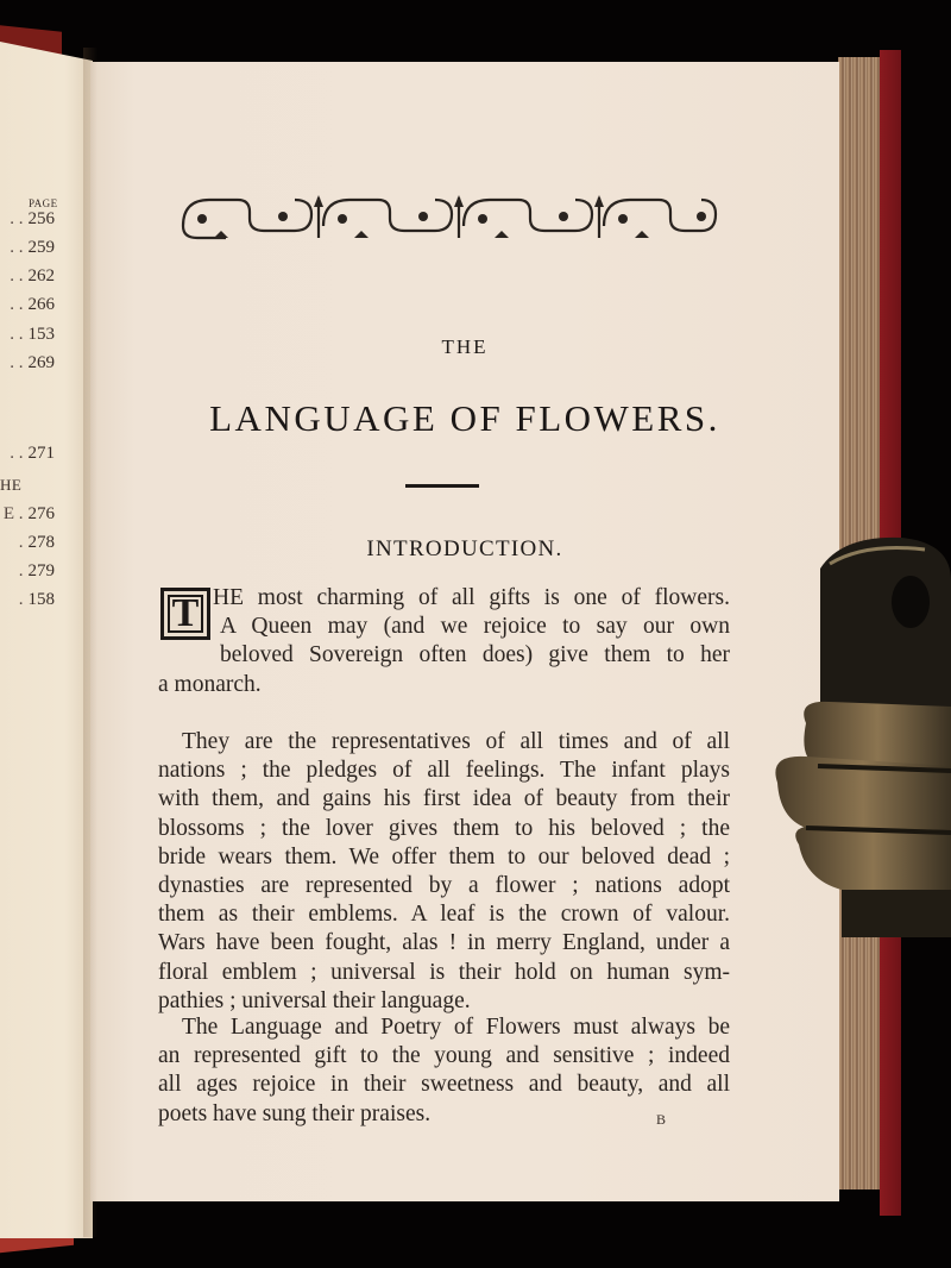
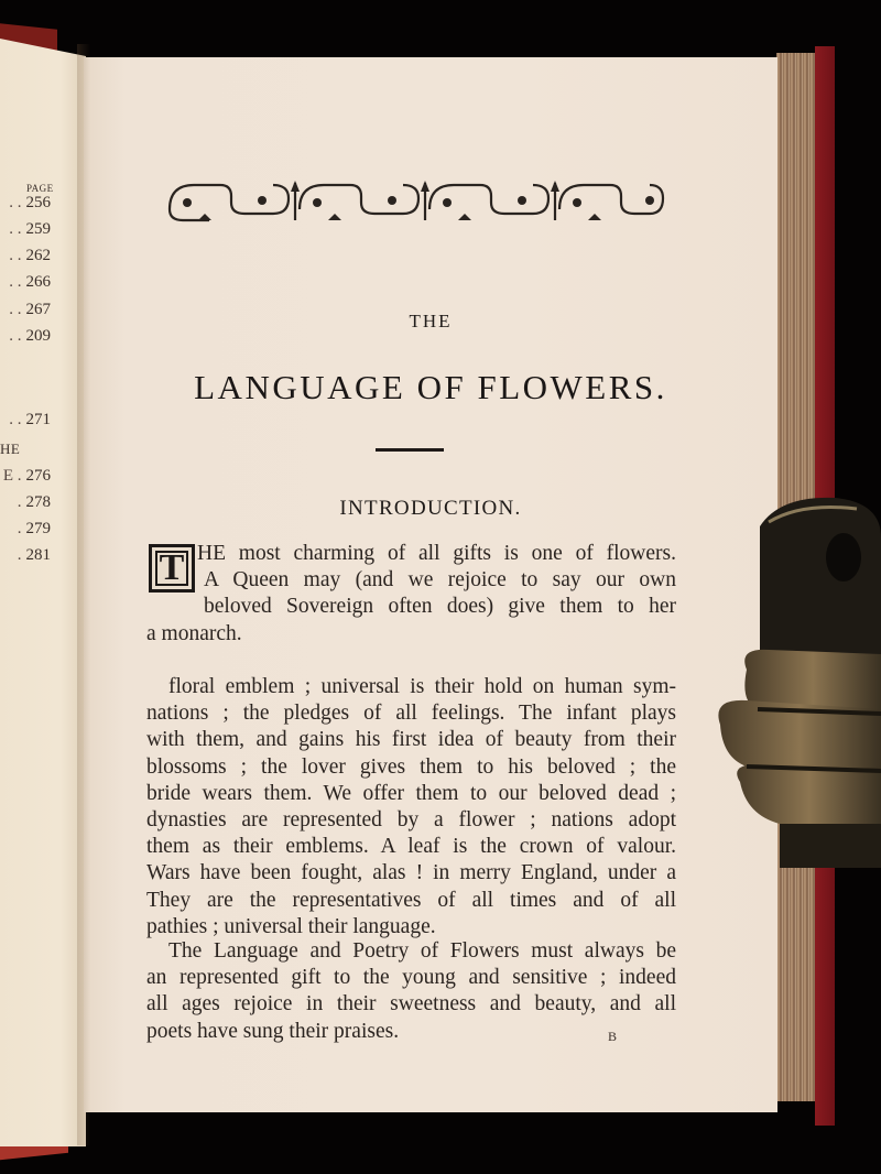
  PAGE
  . . 256
  . . 259
  . . 262
  . . 266
- . . 153
+ . . 267
- . . 269
+ . . 209
  . . 271
  HE
  E . 276
  . 278
  . 279
- . 158
+ . 281
  THE
  LANGUAGE OF FLOWERS.
  INTRODUCTION.
  T
  HE most charming of all gifts is one of flowers.
  A Queen may (and we rejoice to say our own
  beloved Sovereign often does) give them to her
  a monarch.
- They are the representatives of all times and of all
+ floral emblem ; universal is their hold on human sym-
  nations ; the pledges of all feelings. The infant plays
  with them, and gains his first idea of beauty from their
  blossoms ; the lover gives them to his beloved ; the
  bride wears them. We offer them to our beloved dead ;
  dynasties are represented by a flower ; nations adopt
  them as their emblems. A leaf is the crown of valour.
  Wars have been fought, alas ! in merry England, under a
- floral emblem ; universal is their hold on human sym-
+ They are the representatives of all times and of all
  pathies ; universal their language.
  The Language and Poetry of Flowers must always be
  an represented gift to the young and sensitive ; indeed
  all ages rejoice in their sweetness and beauty, and all
  poets have sung their praises.
  B
